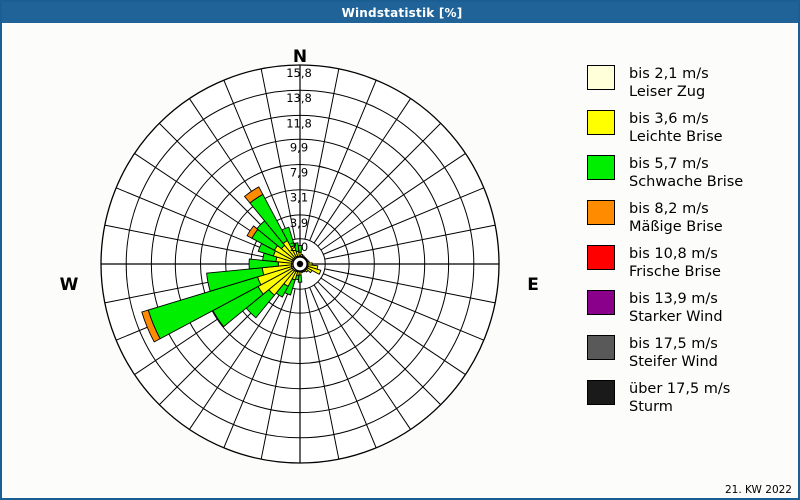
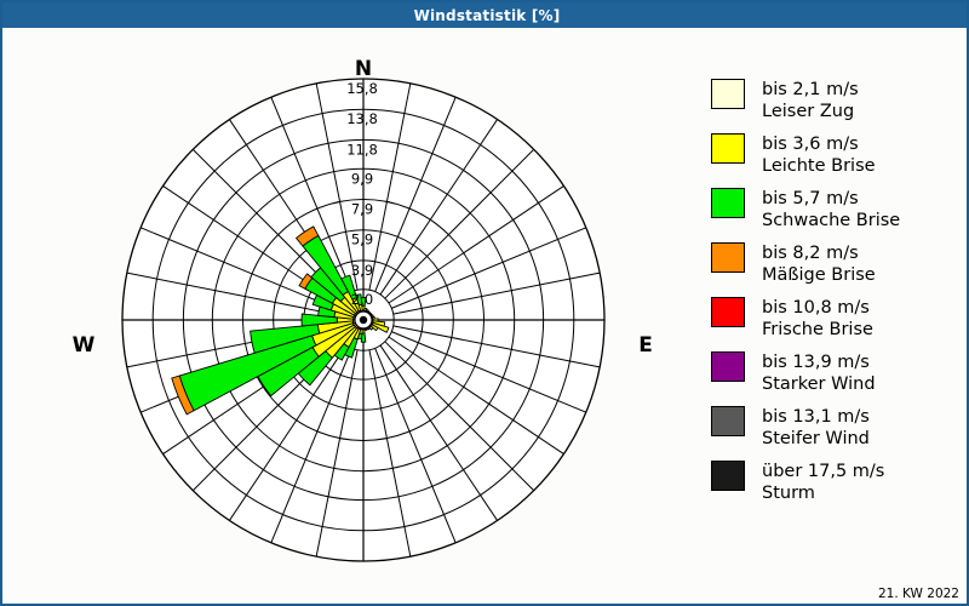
  Windstatistik [%]
  2,0
  3,9
- 3,1
+ 5,9
  7,9
  9,9
  11,8
  13,8
  15,8
  N
  E
  W
  bis 2,1 m/s
  Leiser Zug
  bis 3,6 m/s
  Leichte Brise
  bis 5,7 m/s
  Schwache Brise
  bis 8,2 m/s
  Mäßige Brise
  bis 10,8 m/s
  Frische Brise
  bis 13,9 m/s
  Starker Wind
- bis 17,5 m/s
+ bis 13,1 m/s
  Steifer Wind
  über 17,5 m/s
  Sturm
  21. KW 2022
